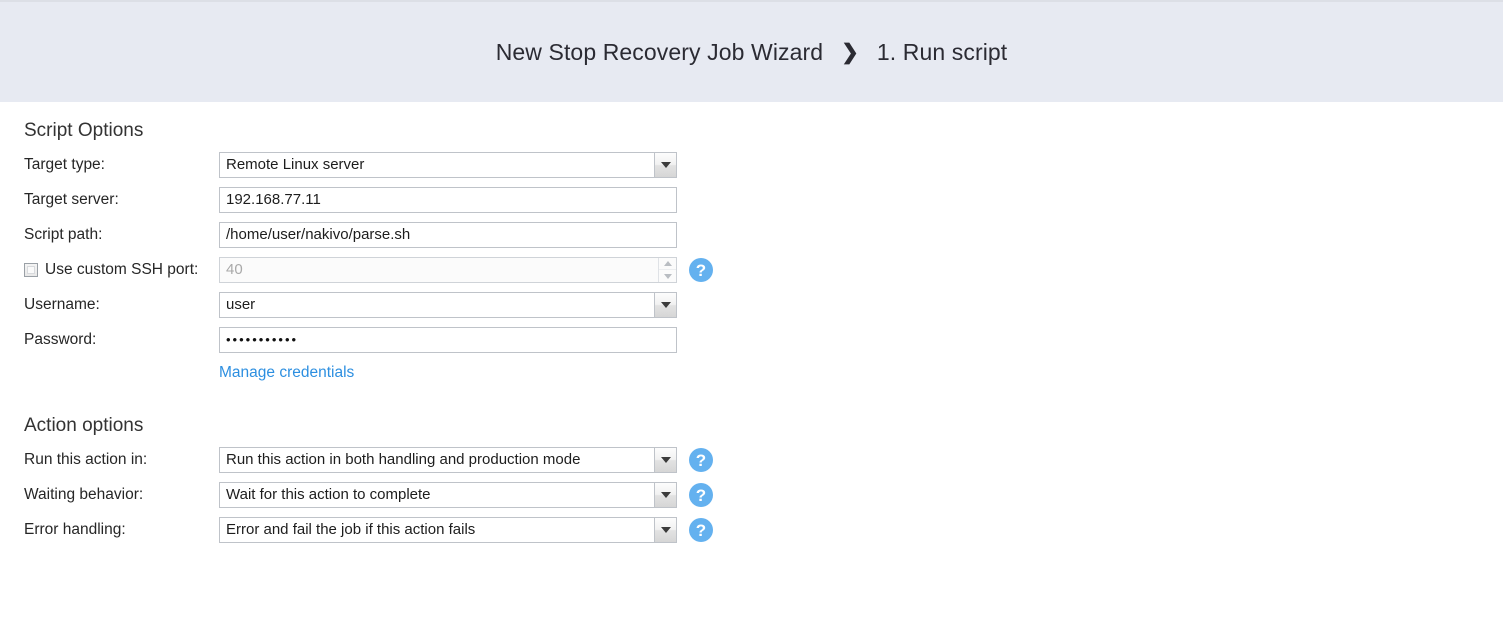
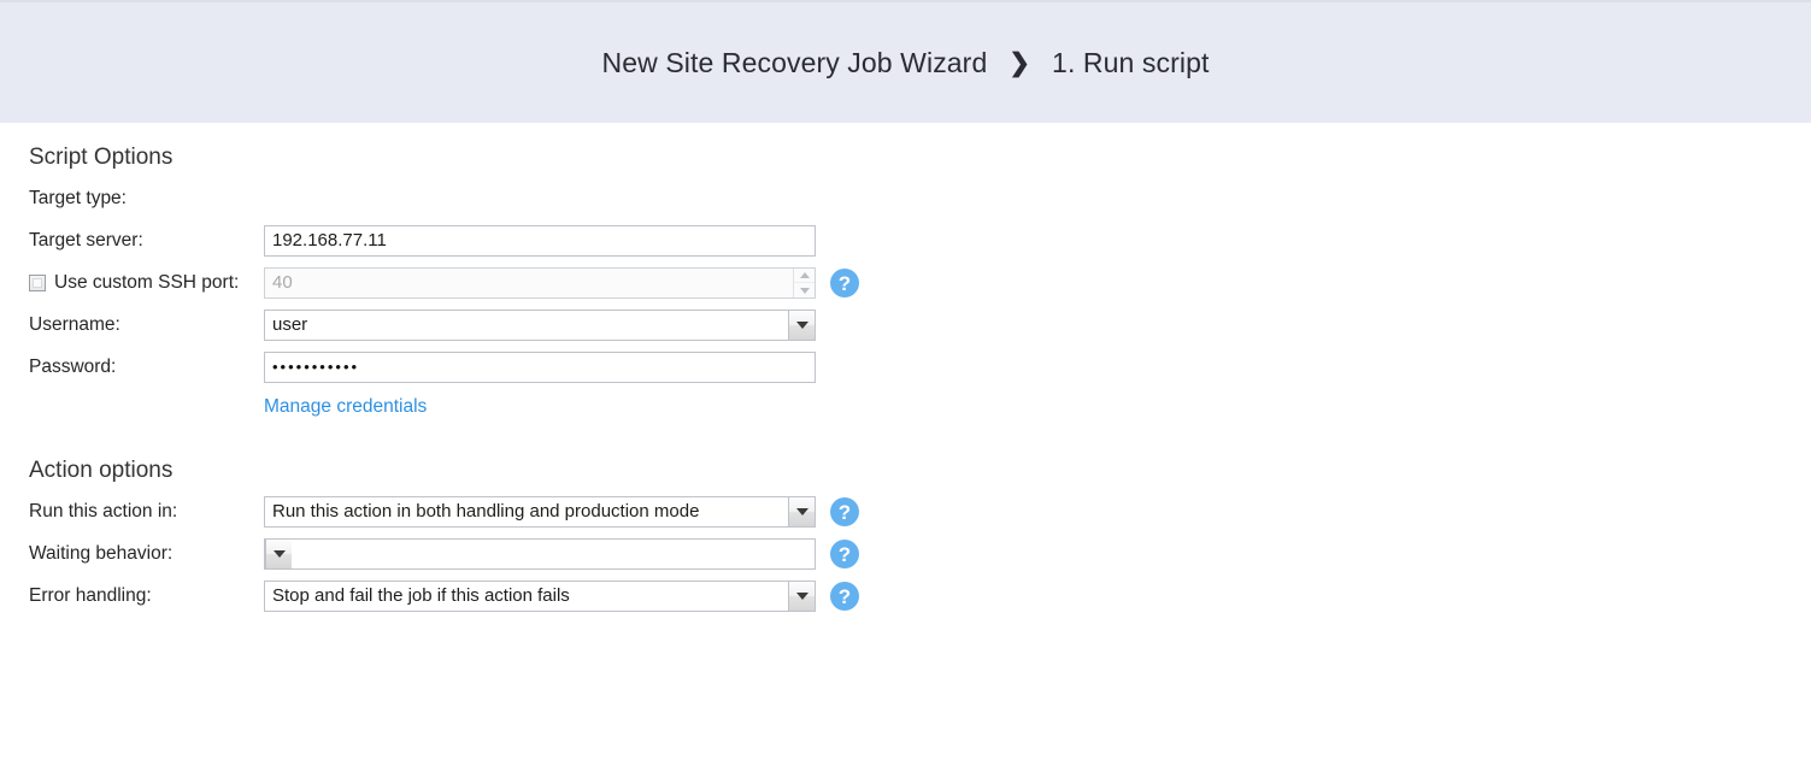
- New Stop Recovery Job Wizard
+ New Site Recovery Job Wizard
  ❯
  1. Run script
  Script Options
  Target type:
- Remote Linux server
  Target server:
  192.168.77.11
- Script path:
- /home/user/nakivo/parse.sh
  Use custom SSH port:
  40
  ?
  Username:
  user
  Password:
  •••••••••••
  Manage credentials
  Action options
  Run this action in:
  Run this action in both handling and production mode
  ?
  Waiting behavior:
- Wait for this action to complete
  ?
  Error handling:
- Error and fail the job if this action fails
+ Stop and fail the job if this action fails
  ?
